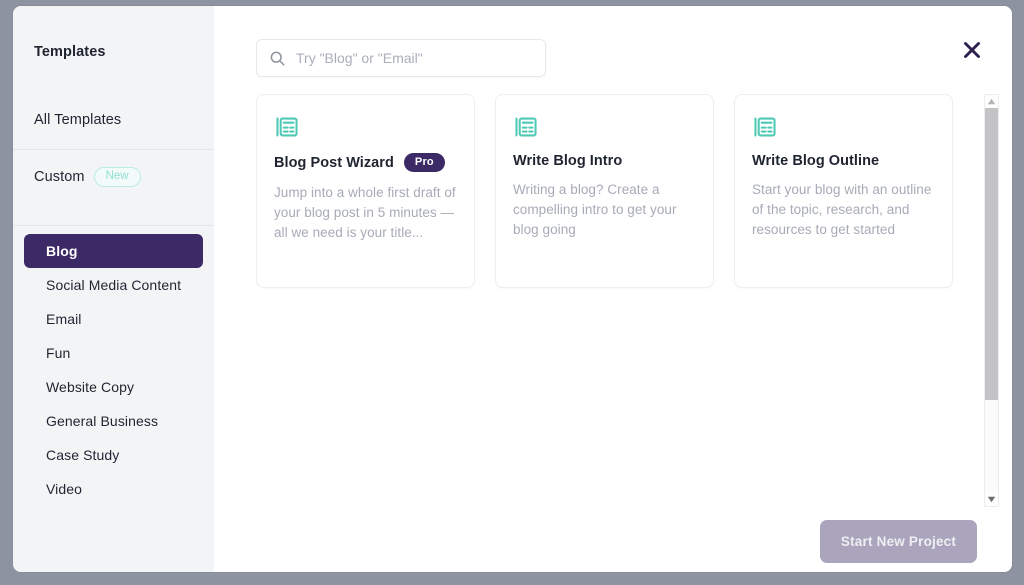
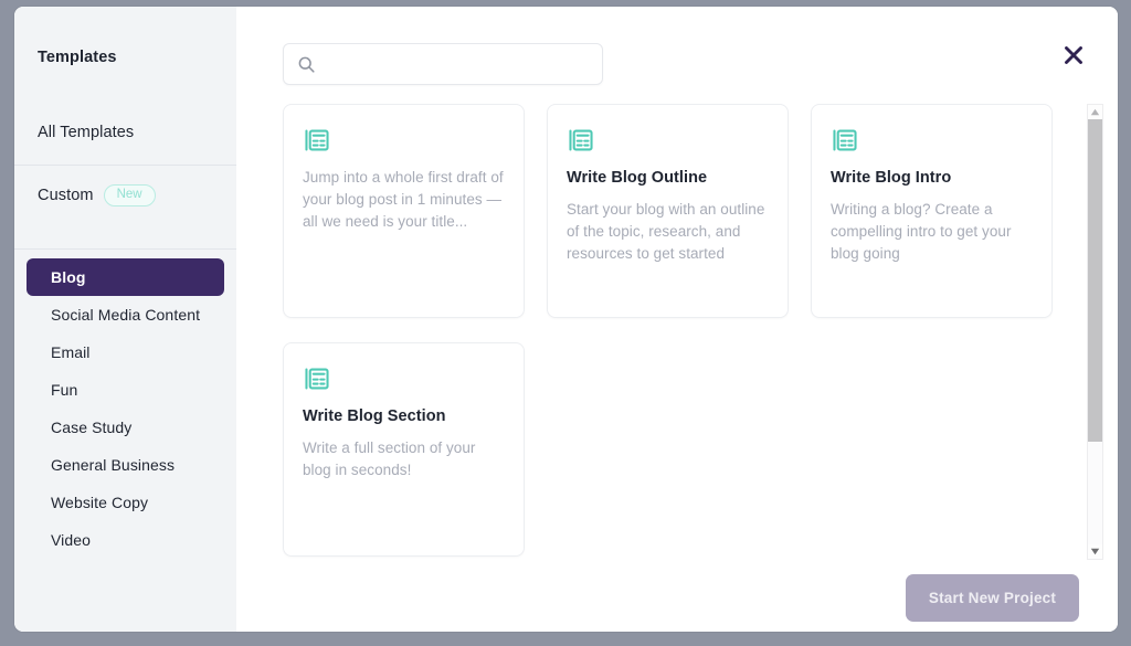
  Templates
  All Templates
  Custom
  New
  Blog
  Social Media Content
  Email
  Fun
- Website Copy
+ Case Study
  General Business
- Case Study
+ Website Copy
  Video
- Try "Blog" or "Email"
- Blog Post Wizard
- Pro
- Jump into a whole first draft of your blog post in 5 minutes — all we need is your title...
+ Jump into a whole first draft of your blog post in 1 minutes — all we need is your title...
- Write Blog Intro
+ Write Blog Outline
- Writing a blog? Create a compelling intro to get your blog going
+ Start your blog with an outline of the topic, research, and resources to get started
- Write Blog Outline
+ Write Blog Intro
- Start your blog with an outline of the topic, research, and resources to get started
+ Writing a blog? Create a compelling intro to get your blog going
+ Write Blog Section
+ Write a full section of your blog in seconds!
  Start New Project
